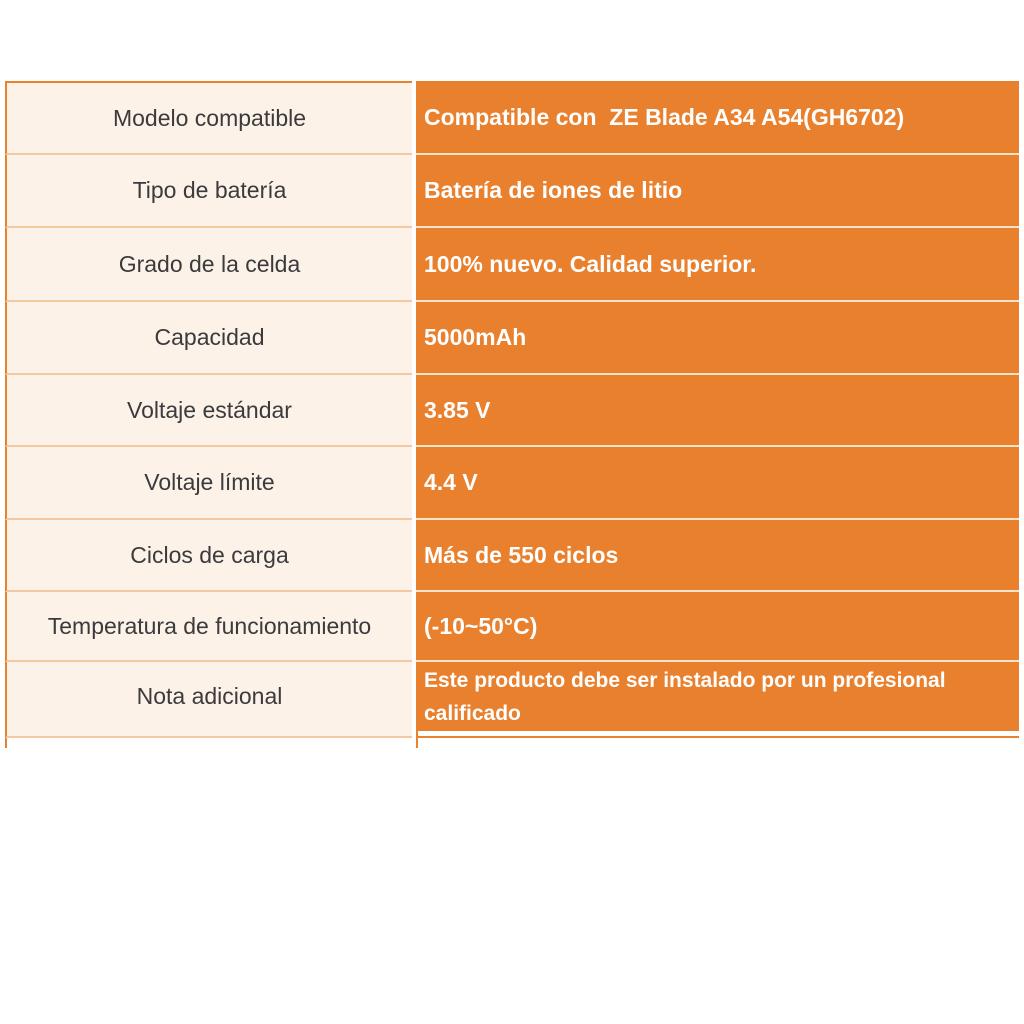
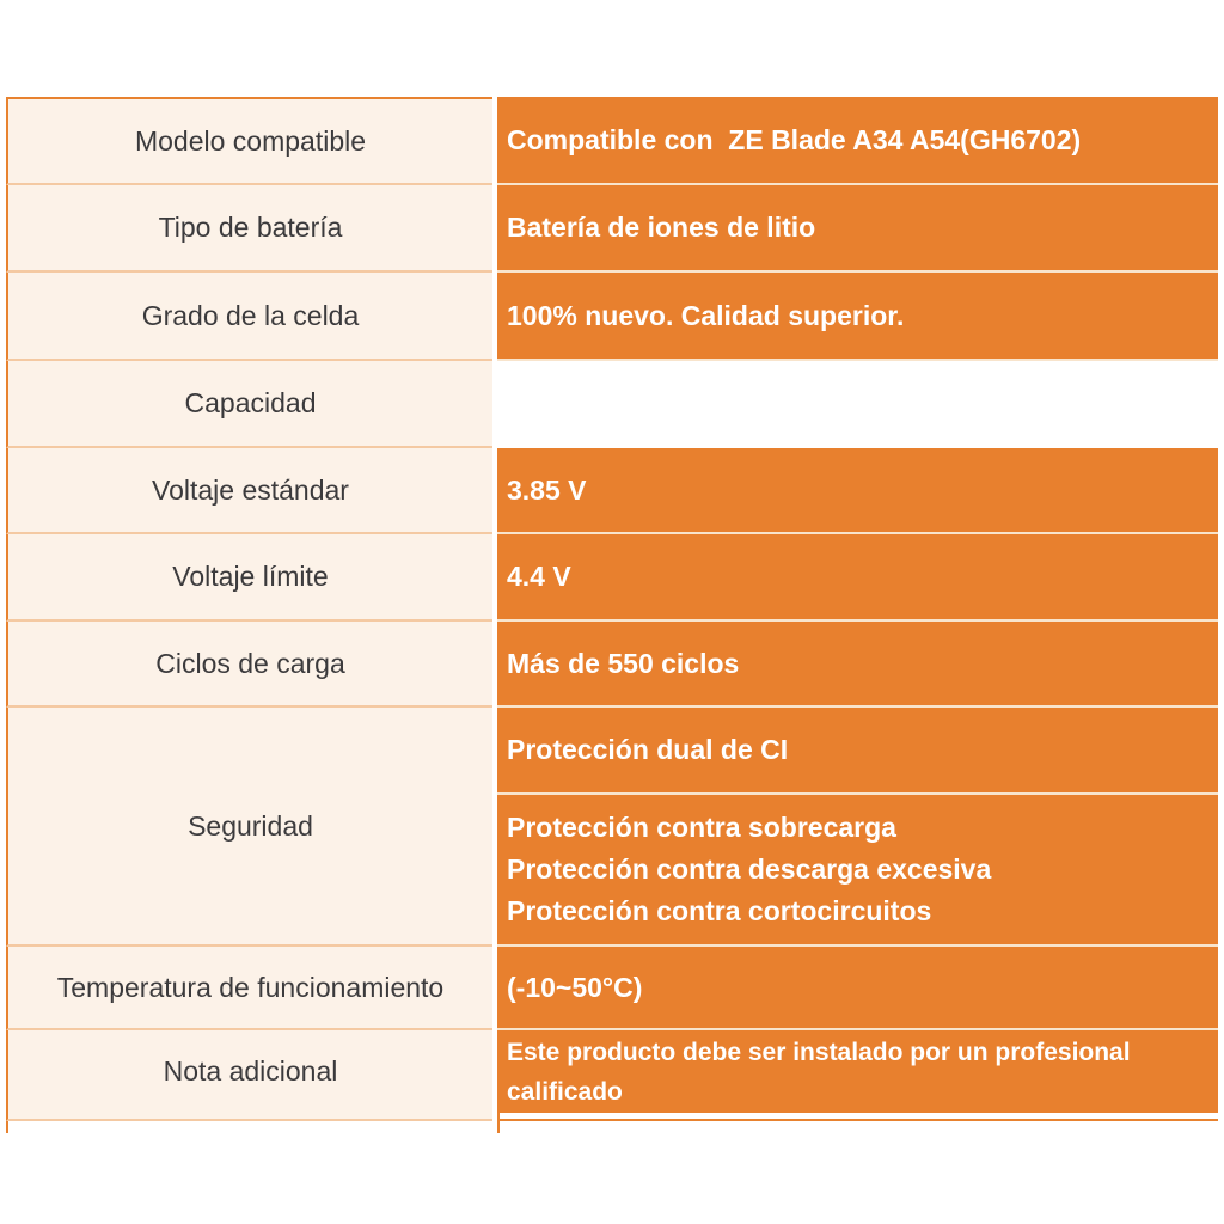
  Modelo compatible
  Compatible con ZE Blade A34 A54(GH6702)
  Tipo de batería
  Batería de iones de litio
  Grado de la celda
  100% nuevo. Calidad superior.
  Capacidad
- 5000mAh
  Voltaje estándar
  3.85 V
  Voltaje límite
  4.4 V
  Ciclos de carga
  Más de 550 ciclos
+ Seguridad
+ Protección dual de CI
+ Protección contra sobrecarga
+ Protección contra descarga excesiva
+ Protección contra cortocircuitos
  Temperatura de funcionamiento
  (-10~50°C)
  Nota adicional
  Este producto debe ser instalado por un profesional
  calificado
